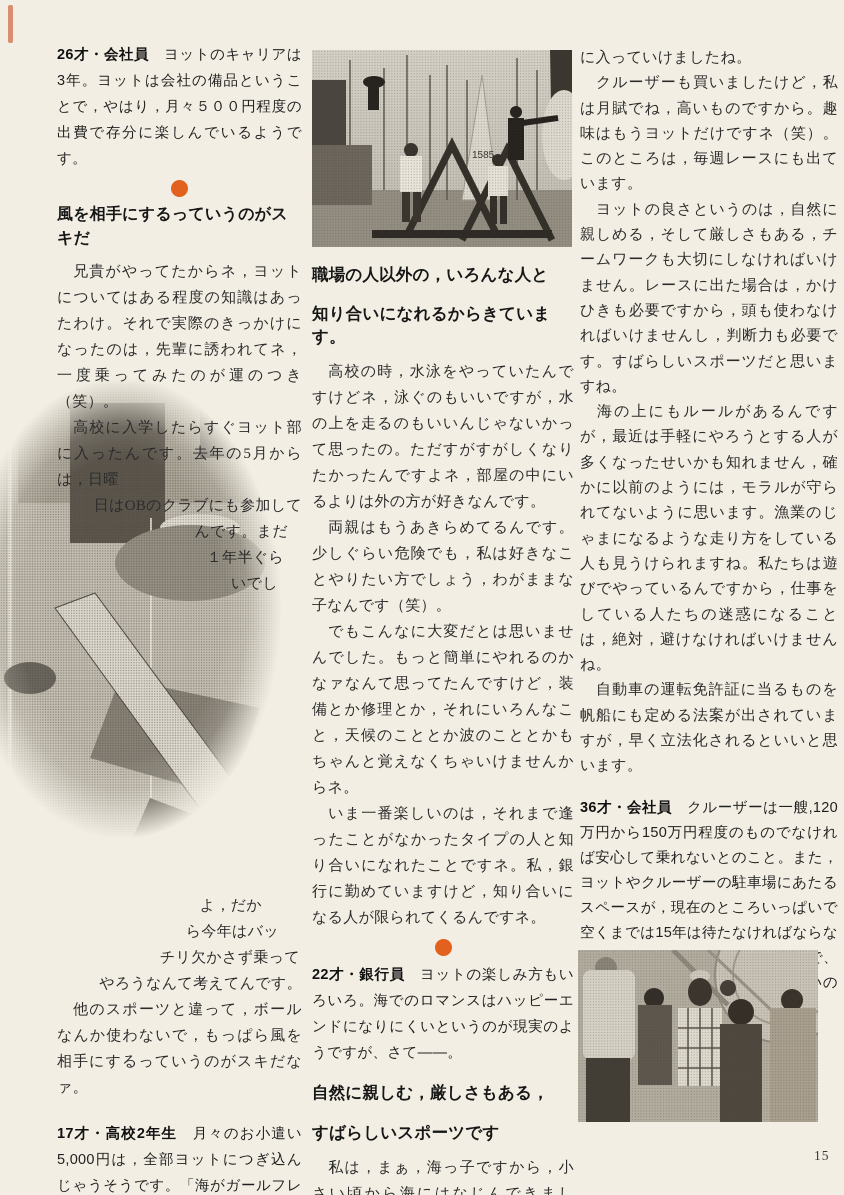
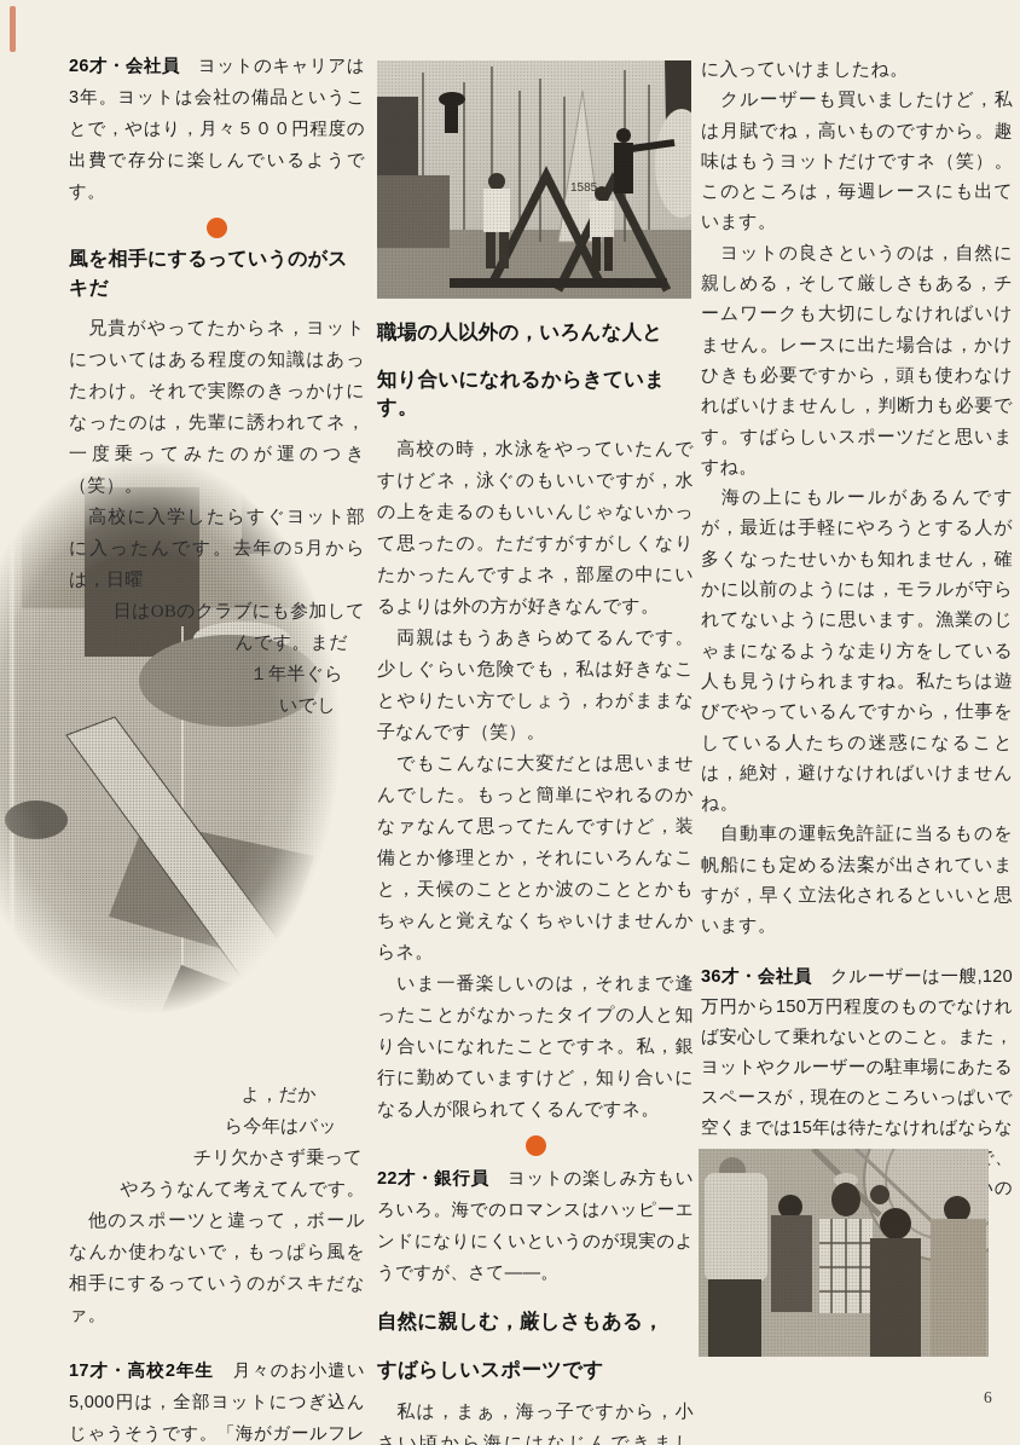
  26才・会社員 ヨットのキャリアは3年。ヨットは会社の備品ということで，やはり，月々５００円程度の出費で存分に楽しんでいるようです。
  風を相手にするっていうのがスキだ
  兄貴がやってたからネ，ヨットについてはある程度の知識はあったわけ。それで実際のきっかけになったのは，先輩に誘われてネ，一度乗ってみたのが運のつき（笑）。
  高校に入学したらすぐヨット部に入ったんです。去年の5月からは，日曜
  日はOBのクラブにも参加して
  んです。まだ
  １年半ぐら
  いでし
  よ，だか
  ら今年はバッ
  チリ欠かさず乗って
  やろうなんて考えてんです。
  他のスポーツと違って，ボールなんか使わないで，もっぱら風を相手にするっていうのがスキだなァ。
  17才・高校2年生 月々のお小遣い5,000円は，全部ヨットにつぎ込んじゃうそうです。「海がガールフレ
  職場の人以外の，いろんな人と
  知り合いになれるからきています。
  高校の時，水泳をやっていたんですけどネ，泳ぐのもいいですが，水の上を走るのもいいんじゃないかって思ったの。ただすがすがしくなりたかったんですよネ，部屋の中にいるよりは外の方が好きなんです。
  両親はもうあきらめてるんです。少しぐらい危険でも，私は好きなことやりたい方でしょう，わがままな子なんです（笑）。
  でもこんなに大変だとは思いませんでした。もっと簡単にやれるのかなァなんて思ってたんですけど，装備とか修理とか，それにいろんなこと，天候のこととか波のこととかもちゃんと覚えなくちゃいけませんからネ。
  いま一番楽しいのは，それまで逢ったことがなかったタイプの人と知り合いになれたことですネ。私，銀行に勤めていますけど，知り合いになる人が限られてくるんですネ。
  22才・銀行員 ヨットの楽しみ方もいろいろ。海でのロマンスはハッピーエンドになりにくいというのが現実のようですが、さて――。
  自然に親しむ，厳しさもある，
  すばらしいスポーツです
  に入っていけましたね。
  クルーザーも買いましたけど，私は月賦でね，高いものですから。趣味はもうヨットだけですネ（笑）。このところは，毎週レースにも出ています。
  ヨットの良さというのは，自然に親しめる，そして厳しさもある，チームワークも大切にしなければいけません。レースに出た場合は，かけひきも必要ですから，頭も使わなければいけませんし，判断力も必要です。すばらしいスポーツだと思いますね。
  海の上にもルールがあるんですが，最近は手軽にやろうとする人が多くなったせいかも知れません，確かに以前のようには，モラルが守られてないように思います。漁業のじゃまになるような走り方をしている人も見うけられますね。私たちは遊びでやっているんですから，仕事をしている人たちの迷惑になることは，絶対，避けなければいけませんね。
  自動車の運転免許証に当るものを帆船にも定める法案が出されていますが，早く立法化されるといいと思います。
  36才・会社員 クルーザーは一艘,120万円から150万円程度のものでなければ安心して乗れないとのこと。また，ヨットやクルーザーの駐車場にあたるスペースが，現在のところいっぱいで空くまでは15年は待たなければならな、の
- 15
+ 6
